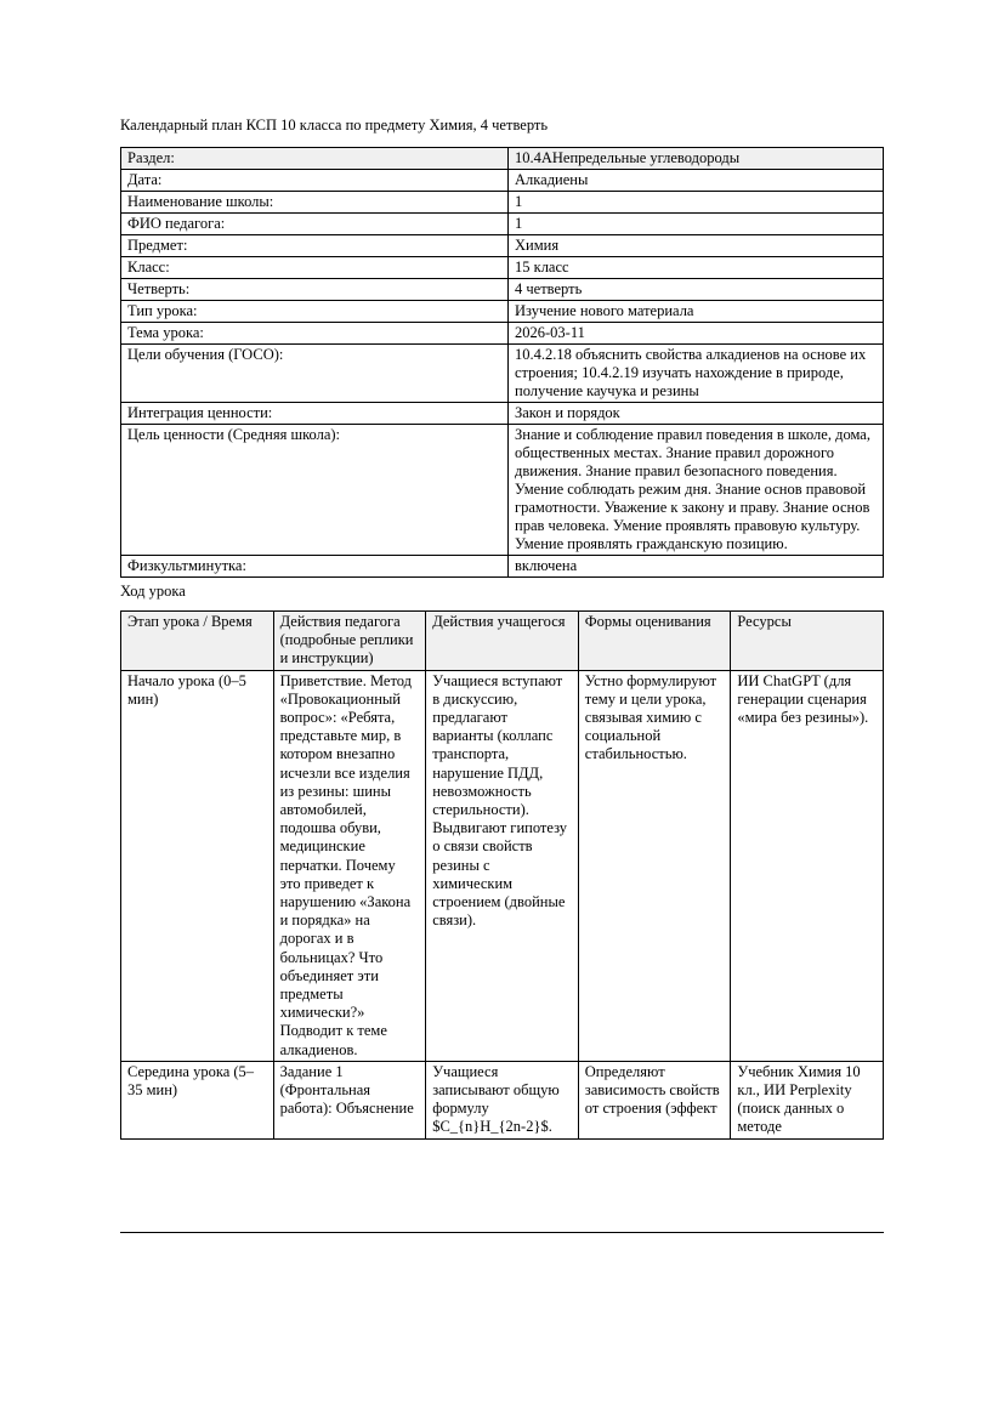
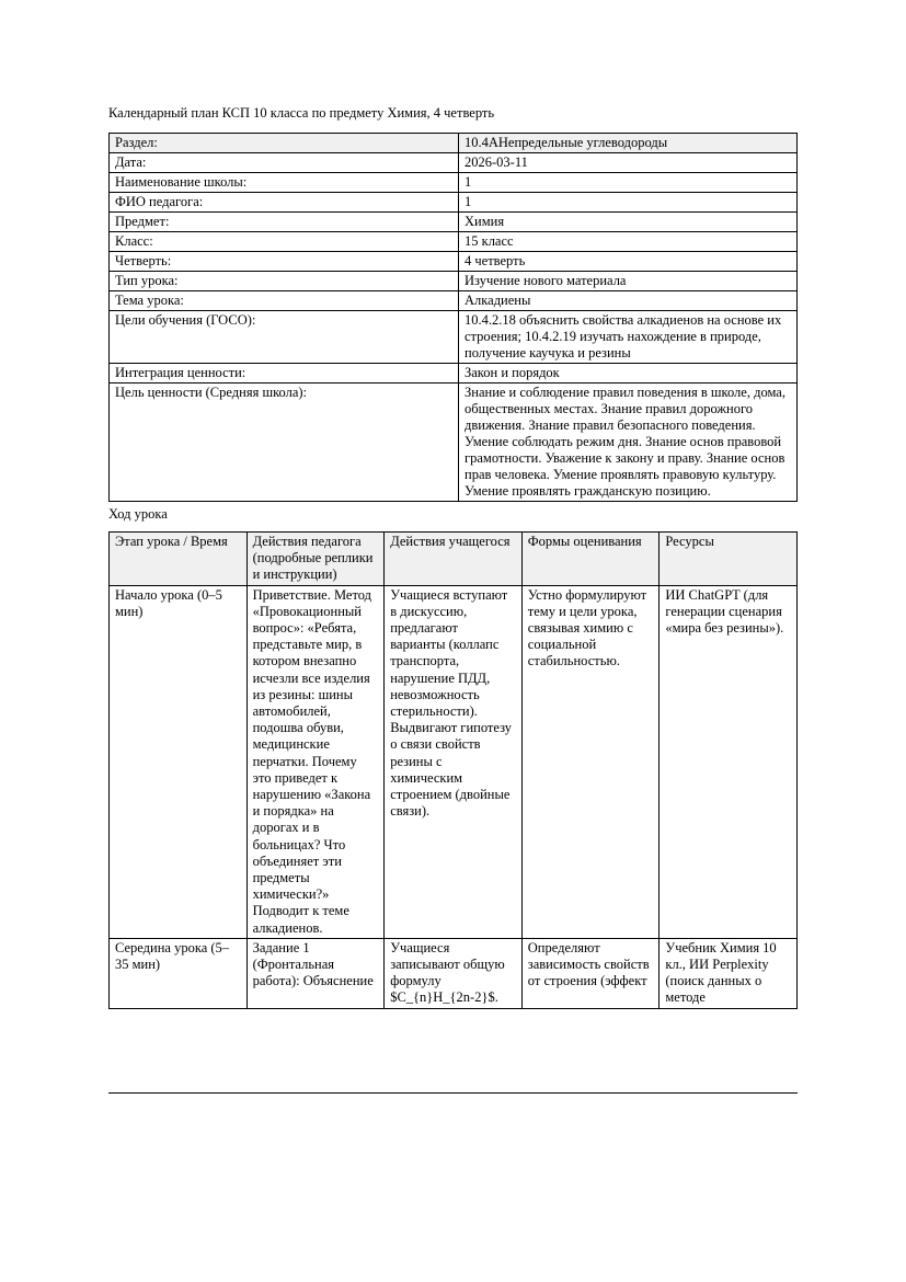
  Календарный план КСП 10 класса по предмету Химия, 4 четверть
  Раздел:	10.4АНепредельные углеводороды
- Дата:	Алкадиены
+ Дата:	2026-03-11
  Наименование школы:	1
  ФИО педагога:	1
  Предмет:	Химия
  Класс:	15 класс
  Четверть:	4 четверть
  Тип урока:	Изучение нового материала
- Тема урока:	2026-03-11
+ Тема урока:	Алкадиены
  Цели обучения (ГОСО):	10.4.2.18 объяснить свойства алкадиенов на основе их строения; 10.4.2.19 изучать нахождение в природе, получение каучука и резины
  Интеграция ценности:	Закон и порядок
  Цель ценности (Средняя школа):	Знание и соблюдение правил поведения в школе, дома, общественных местах. Знание правил дорожного движения. Знание правил безопасного поведения. Умение соблюдать режим дня. Знание основ правовой грамотности. Уважение к закону и праву. Знание основ прав человека. Умение проявлять правовую культуру. Умение проявлять гражданскую позицию.
- Физкультминутка:	включена
  Ход урока
  Этап урока / Время	Действия педагога (подробные реплики и инструкции)	Действия учащегося	Формы оценивания	Ресурсы
  Начало урока (0–5 мин)	Приветствие. Метод «Провокационный вопрос»: «Ребята, представьте мир, в котором внезапно исчезли все изделия из резины: шины автомобилей, подошва обуви, медицинские перчатки. Почему это приведет к нарушению «Закона и порядка» на дорогах и в больницах? Что объединяет эти предметы химически?» Подводит к теме алкадиенов.	Учащиеся вступают в дискуссию, предлагают варианты (коллапс транспорта, нарушение ПДД, невозможность стерильности). Выдвигают гипотезу о связи свойств резины с химическим строением (двойные связи).	Устно формулируют тему и цели урока, связывая химию с социальной стабильностью.	ИИ ChatGPT (для генерации сценария «мира без резины»).
  Середина урока (5–35 мин)	Задание 1 (Фронтальная работа): Объяснение	Учащиеся записывают общую формулу $C_{n}H_{2n-2}$.	Определяют зависимость свойств от строения (эффект	Учебник Химия 10 кл., ИИ Perplexity (поиск данных о методе
